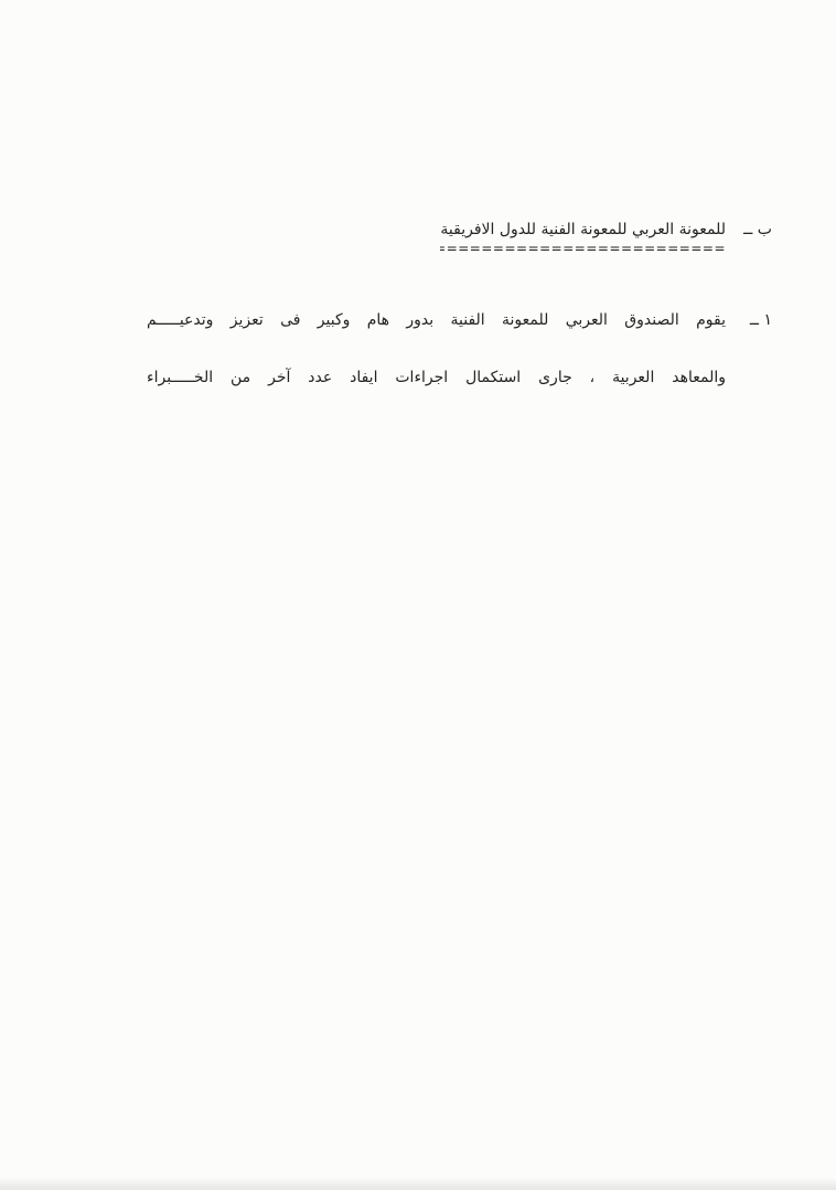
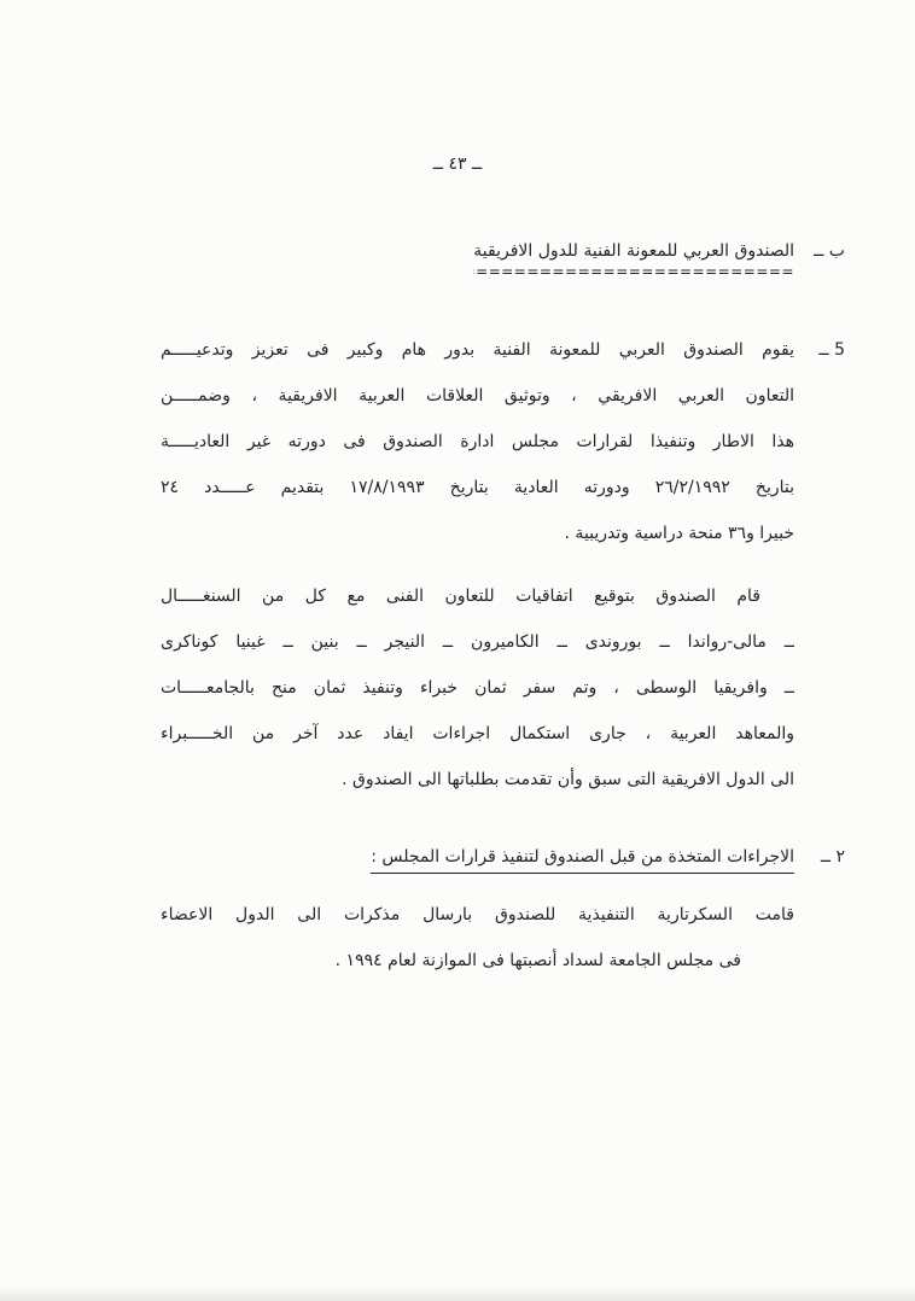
+ ــ ٤٣ ــ
  ب ــ
- للمعونة العربي للمعونة الفنية للدول الافريقية
+ الصندوق العربي للمعونة الفنية للدول الافريقية
- ١ ــ
+ 5 ــ
  يقوم الصندوق العربي للمعونة الفنية بدور هام وكبير فى تعزيز وتدعيـــــم
+ التعاون العربي الافريقي ، وتوثيق العلاقات العربية الافريقية ، وضمـــــن
+ هذا الاطار وتنفيذا لقرارات مجلس ادارة الصندوق فى دورته غير العاديـــــة
+ بتاريخ ٢٦/٢/١٩٩٢ ودورته العادية بتاريخ ١٧/٨/١٩٩٣ بتقديم عـــــدد ٢٤
+ خبيرا و٣٦ منحة دراسية وتدريبية .
+ قام الصندوق بتوقيع اتفاقيات للتعاون الفنى مع كل من السنغـــــال
+ ــ مالى-رواندا ــ بوروندى ــ الكاميرون ــ النيجر ــ بنين ــ غينيا كوناكرى
+ ــ وافريقيا الوسطى ، وتم سفر ثمان خبراء وتنفيذ ثمان منح بالجامعـــــات
  والمعاهد العربية ، جارى استكمال اجراءات ايفاد عدد آخر من الخـــــبراء
+ الى الدول الافريقية التى سبق وأن تقدمت بطلباتها الى الصندوق .
+ ٢ ــ
+ الاجراءات المتخذة من قبل الصندوق لتنفيذ قرارات المجلس :
+ قامت السكرتارية التنفيذية للصندوق بارسال مذكرات الى الدول الاعضاء
+ فى مجلس الجامعة لسداد أنصبتها فى الموازنة لعام ١٩٩٤ .
